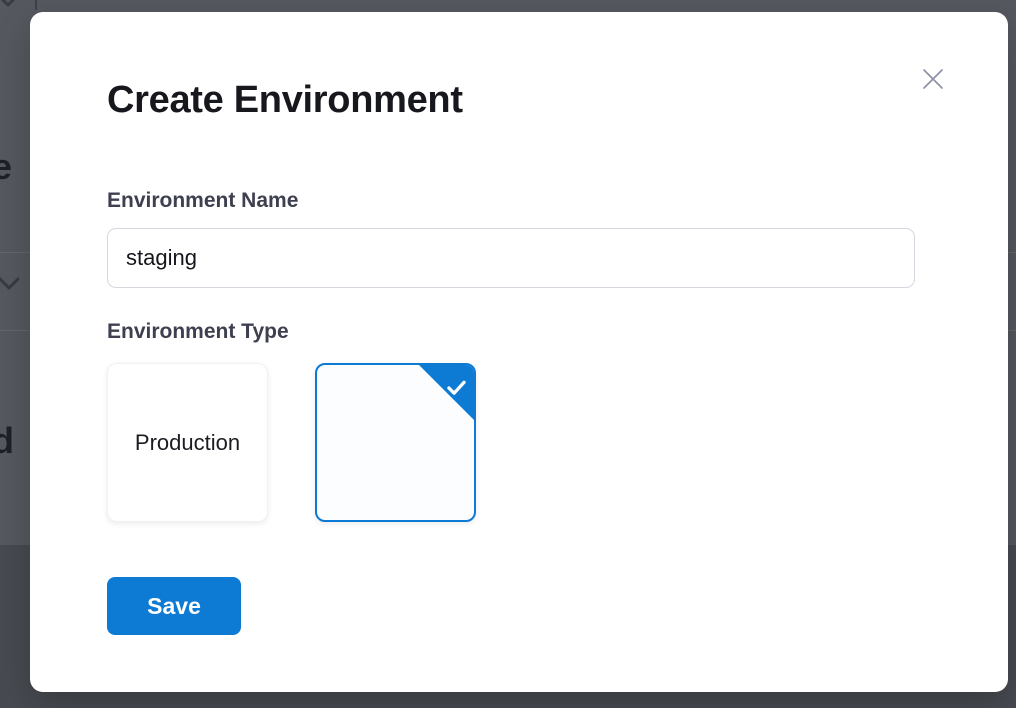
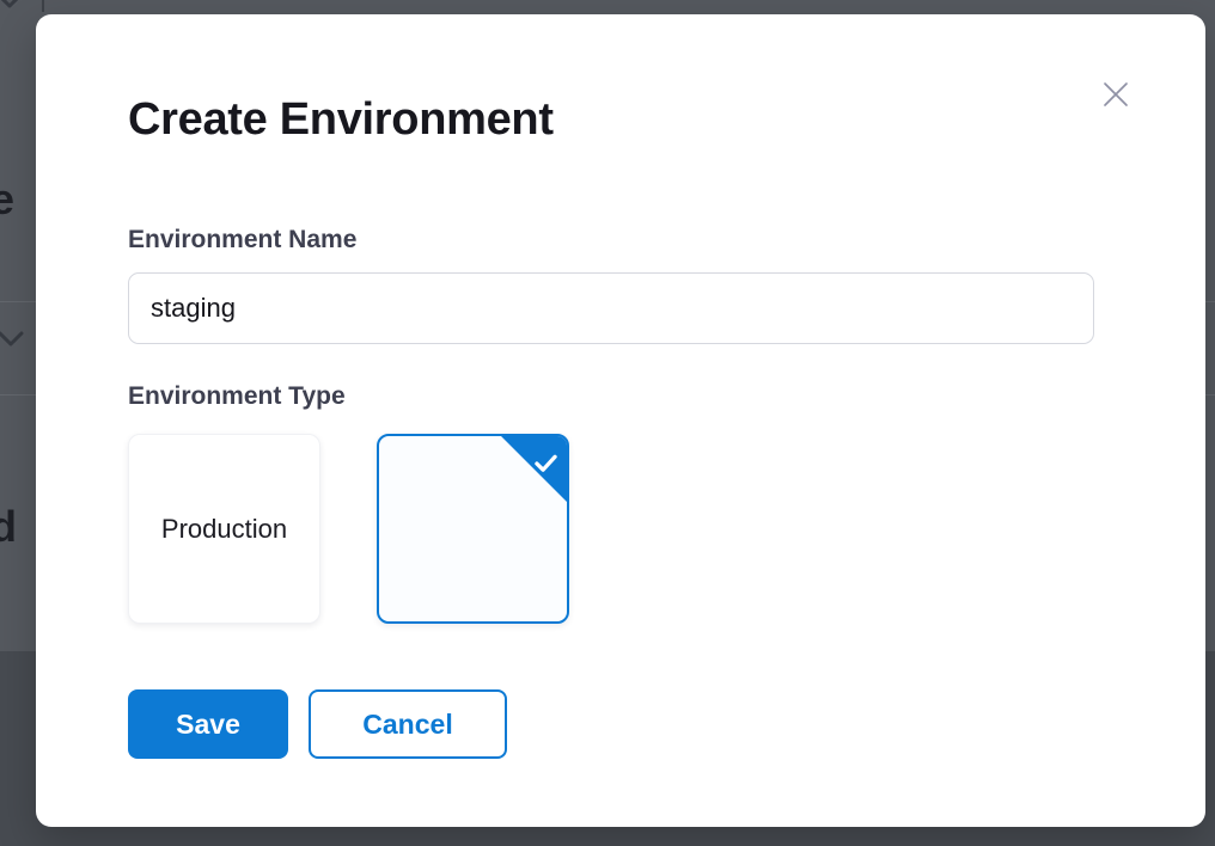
  e
  d
  Create Environment
  Environment Name
  staging
  Environment Type
  Production
  Save
+ Cancel
